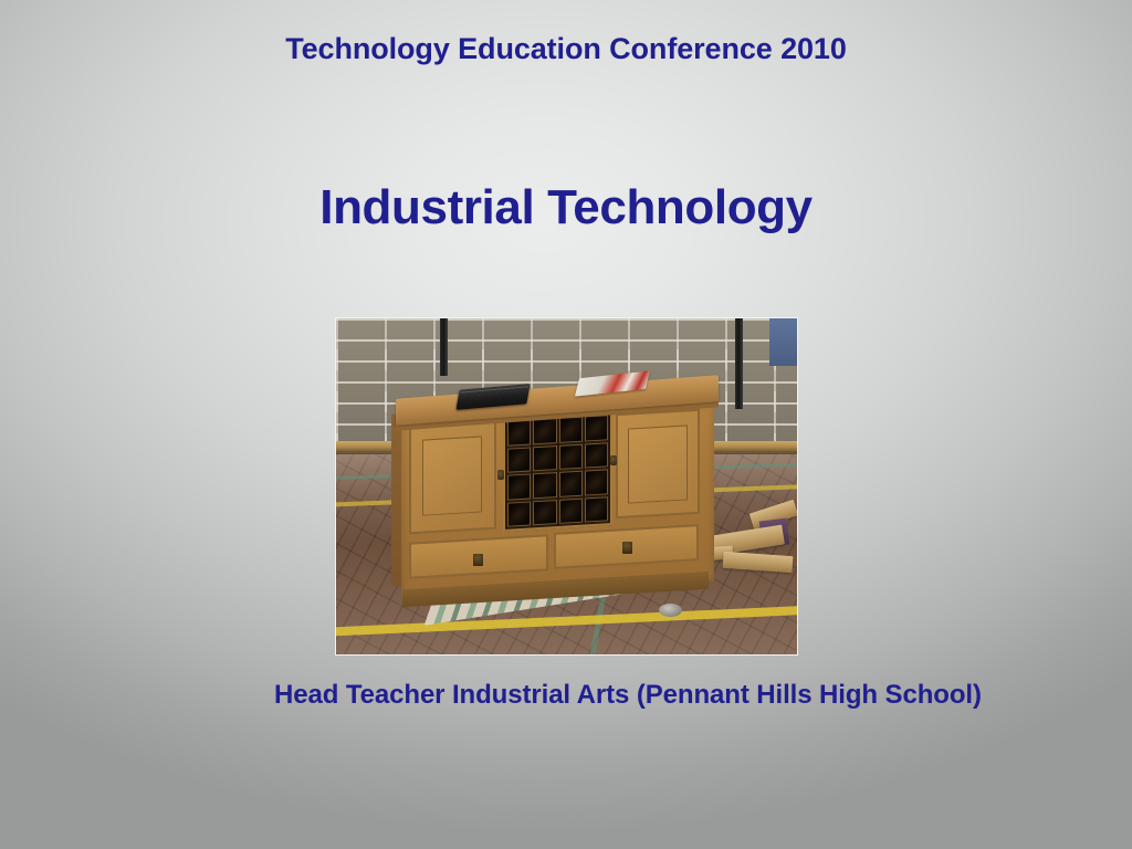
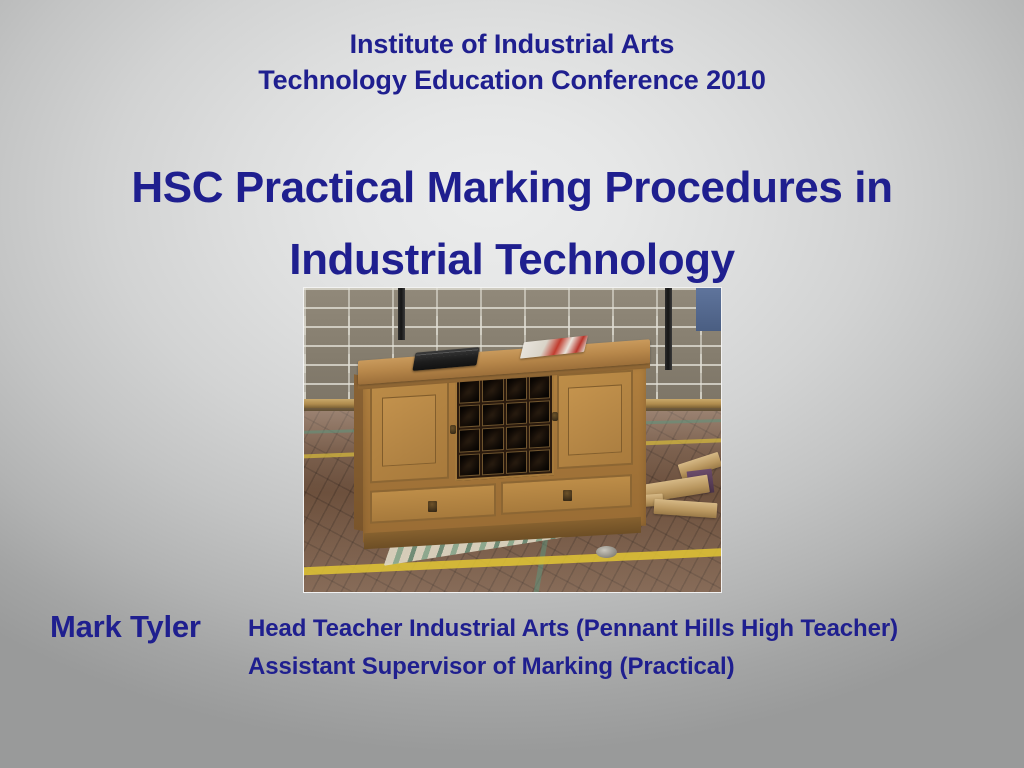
+ Institute of Industrial Arts
  Technology Education Conference 2010
+ HSC Practical Marking Procedures in
  Industrial Technology
+ Mark Tyler
- Head Teacher Industrial Arts (Pennant Hills High School)
+ Head Teacher Industrial Arts (Pennant Hills High Teacher)
+ Assistant Supervisor of Marking (Practical)
